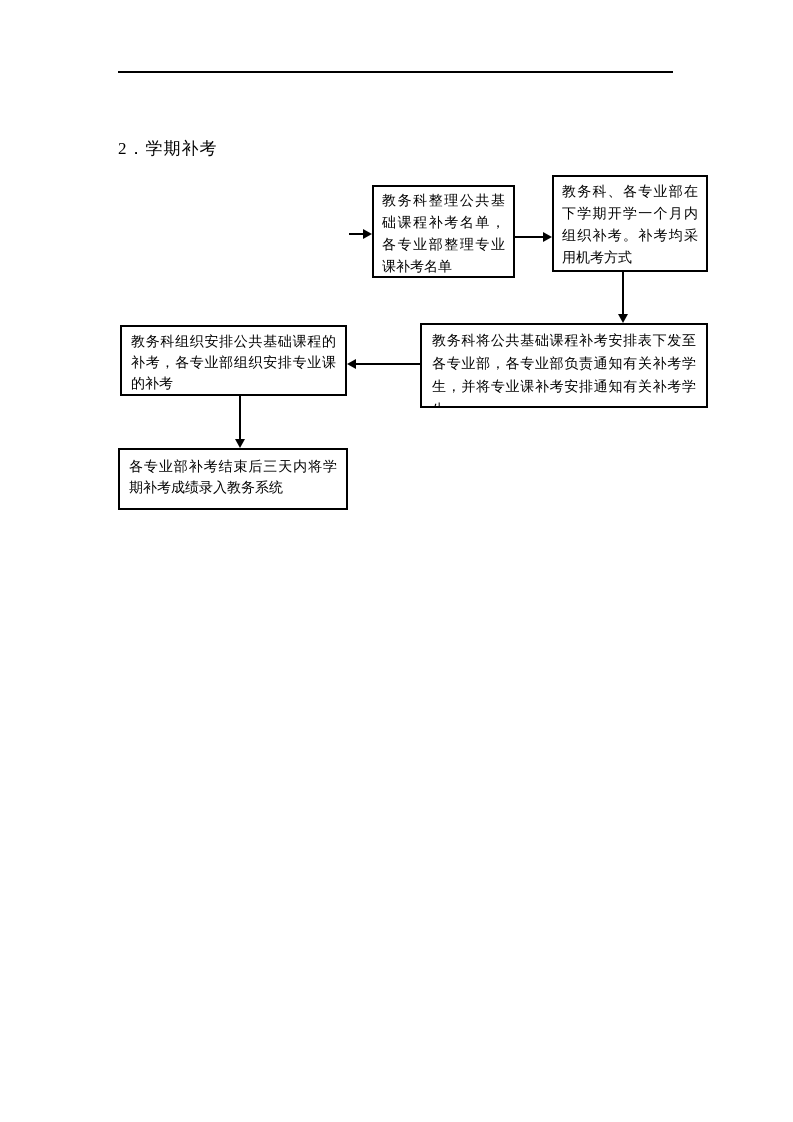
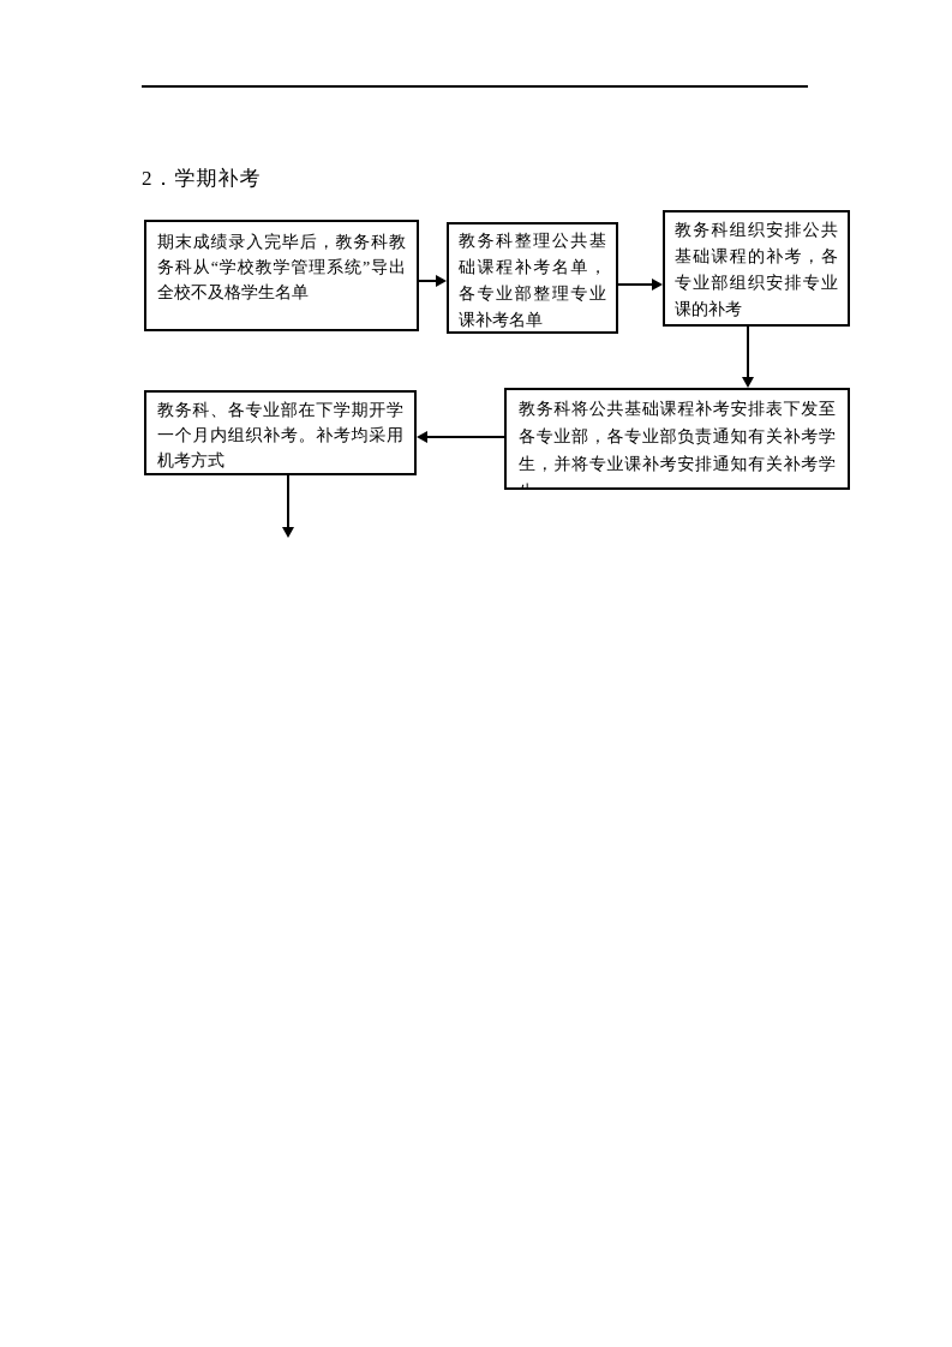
  2．学期补考
+ 期末成绩录入完毕后，教务科教务科从“学校教学管理系统”导出全校不及格学生名单
  教务科整理公共基础课程补考名单，各专业部整理专业课补考名单
- 教务科、各专业部在下学期开学一个月内组织补考。补考均采用机考方式
+ 教务科组织安排公共基础课程的补考，各专业部组织安排专业课的补考
  教务科将公共基础课程补考安排表下发至各专业部，各专业部负责通知有关补考学生，并将专业课补考安排通知有关补考学
- 教务科组织安排公共基础课程的补考，各专业部组织安排专业课的补考
+ 教务科、各专业部在下学期开学一个月内组织补考。补考均采用机考方式
- 各专业部补考结束后三天内将学期补考成绩录入教务系统
